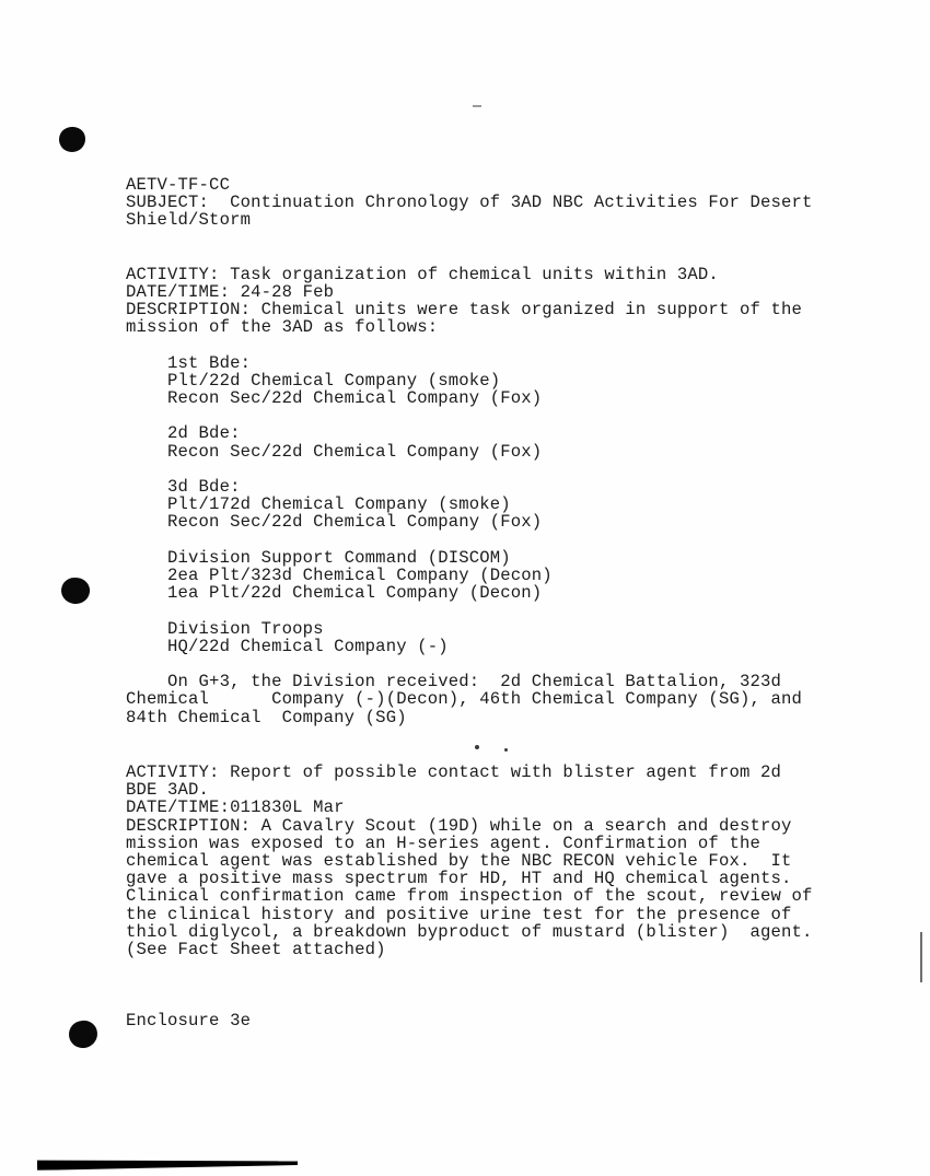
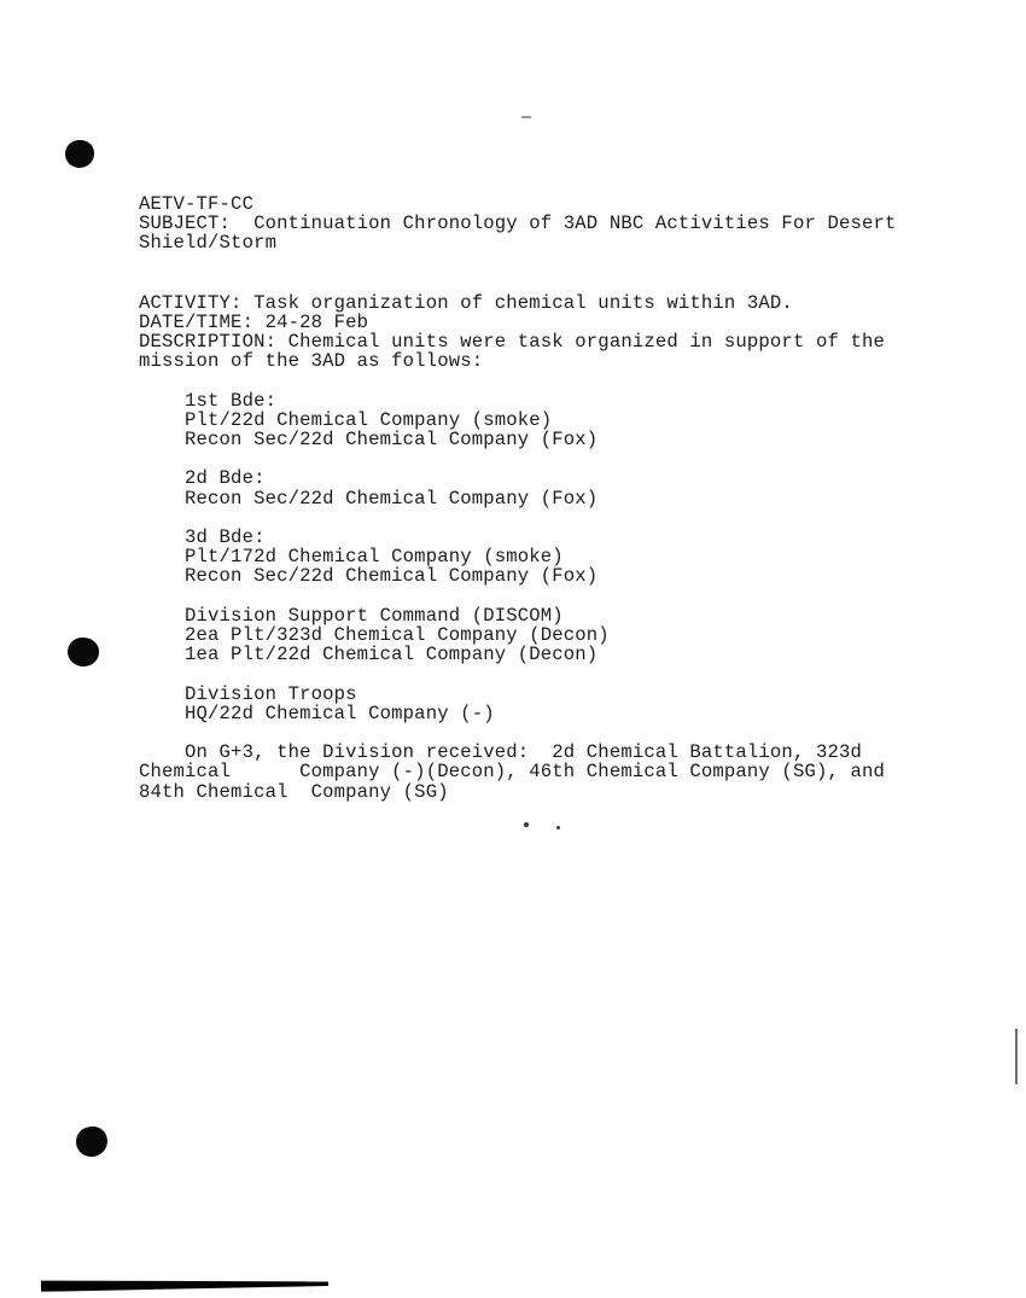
  AETV-TF-CC
  SUBJECT: Continuation Chronology of 3AD NBC Activities For Desert
  Shield/Storm
  ACTIVITY: Task organization of chemical units within 3AD.
  DATE/TIME: 24-28 Feb
  DESCRIPTION: Chemical units were task organized in support of the
  mission of the 3AD as follows:
  1st Bde:
  Plt/22d Chemical Company (smoke)
  Recon Sec/22d Chemical Company (Fox)
  2d Bde:
  Recon Sec/22d Chemical Company (Fox)
  3d Bde:
  Plt/172d Chemical Company (smoke)
  Recon Sec/22d Chemical Company (Fox)
  Division Support Command (DISCOM)
  2ea Plt/323d Chemical Company (Decon)
  1ea Plt/22d Chemical Company (Decon)
  Division Troops
  HQ/22d Chemical Company (-)
  On G+3, the Division received: 2d Chemical Battalion, 323d
  Chemical Company (-)(Decon), 46th Chemical Company (SG), and
  84th Chemical Company (SG)
- ACTIVITY: Report of possible contact with blister agent from 2d
- BDE 3AD.
- DATE/TIME:011830L Mar
- DESCRIPTION: A Cavalry Scout (19D) while on a search and destroy
- mission was exposed to an H-series agent. Confirmation of the
- chemical agent was established by the NBC RECON vehicle Fox. It
- gave a positive mass spectrum for HD, HT and HQ chemical agents.
- Clinical confirmation came from inspection of the scout, review of
- the clinical history and positive urine test for the presence of
- thiol diglycol, a breakdown byproduct of mustard (blister) agent.
- (See Fact Sheet attached)
- Enclosure 3e
